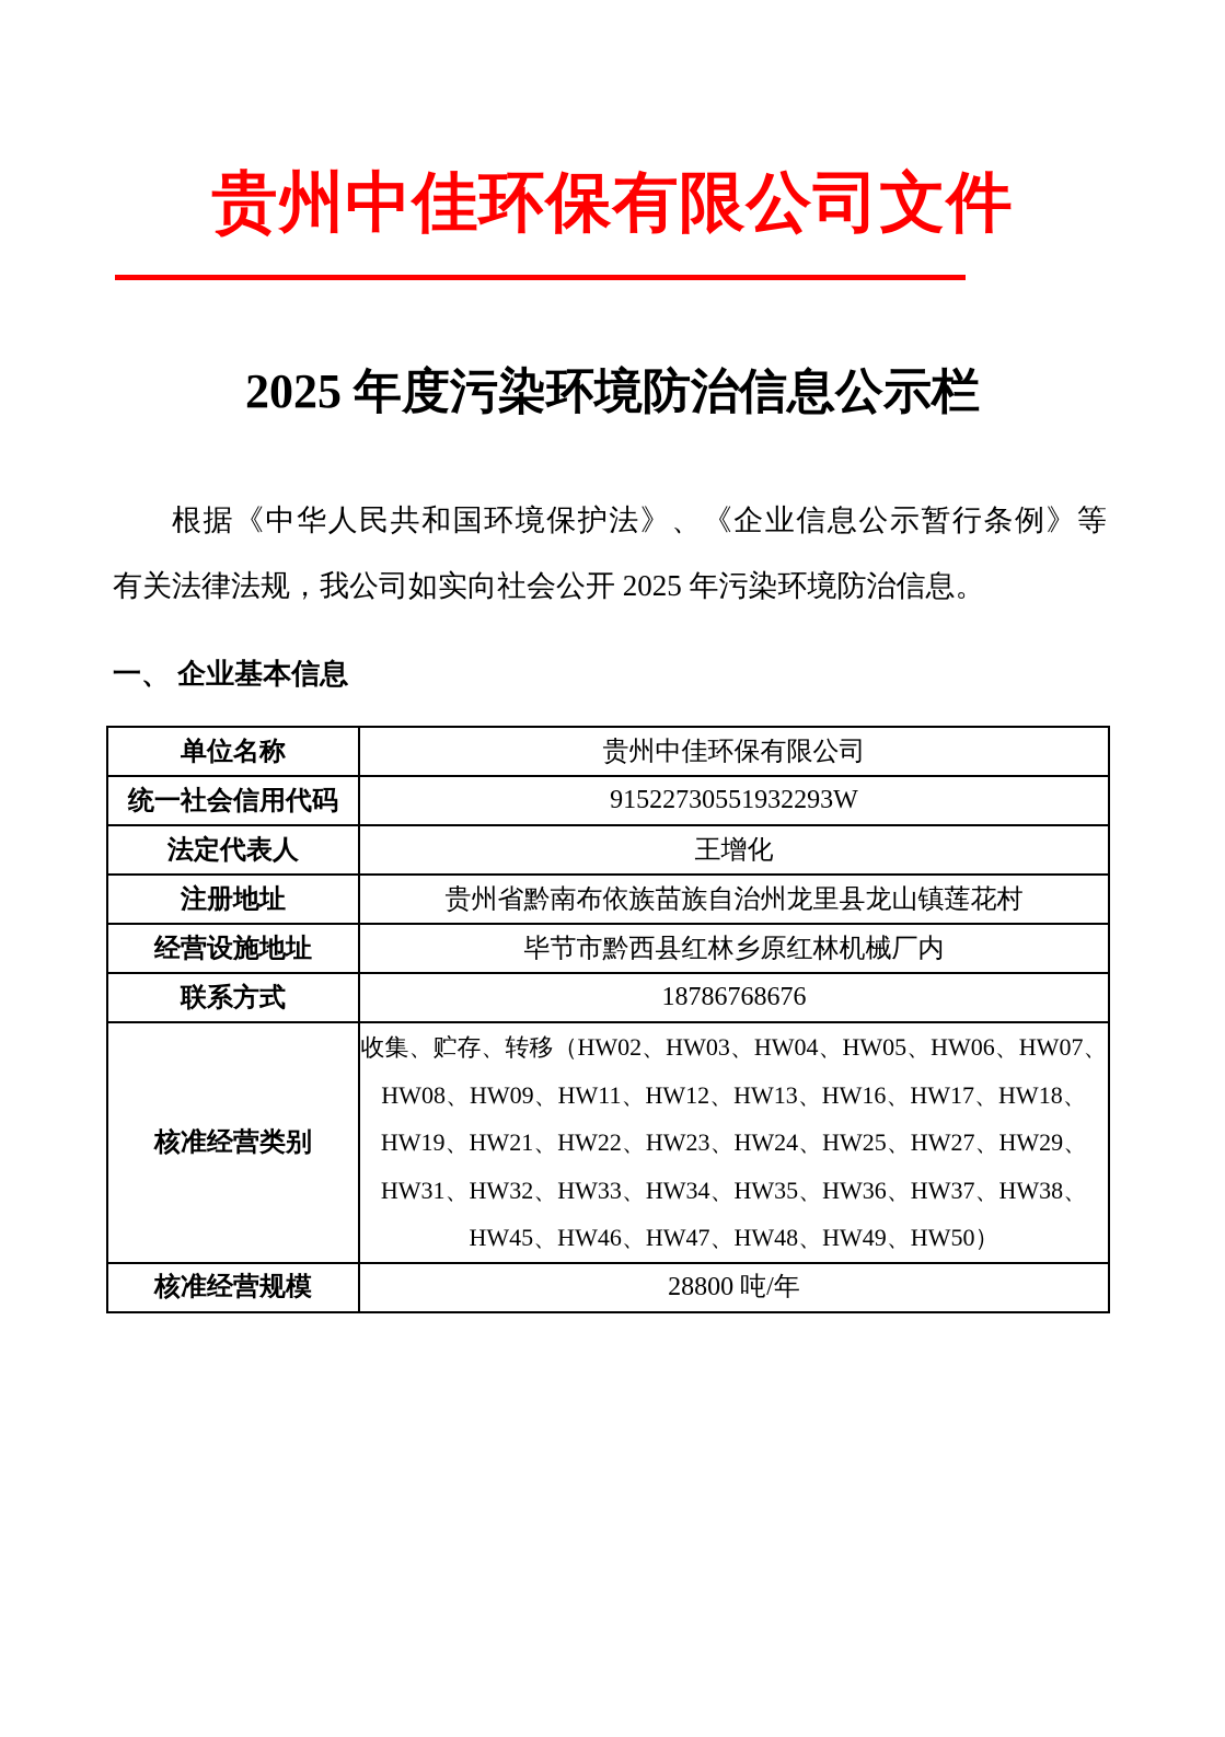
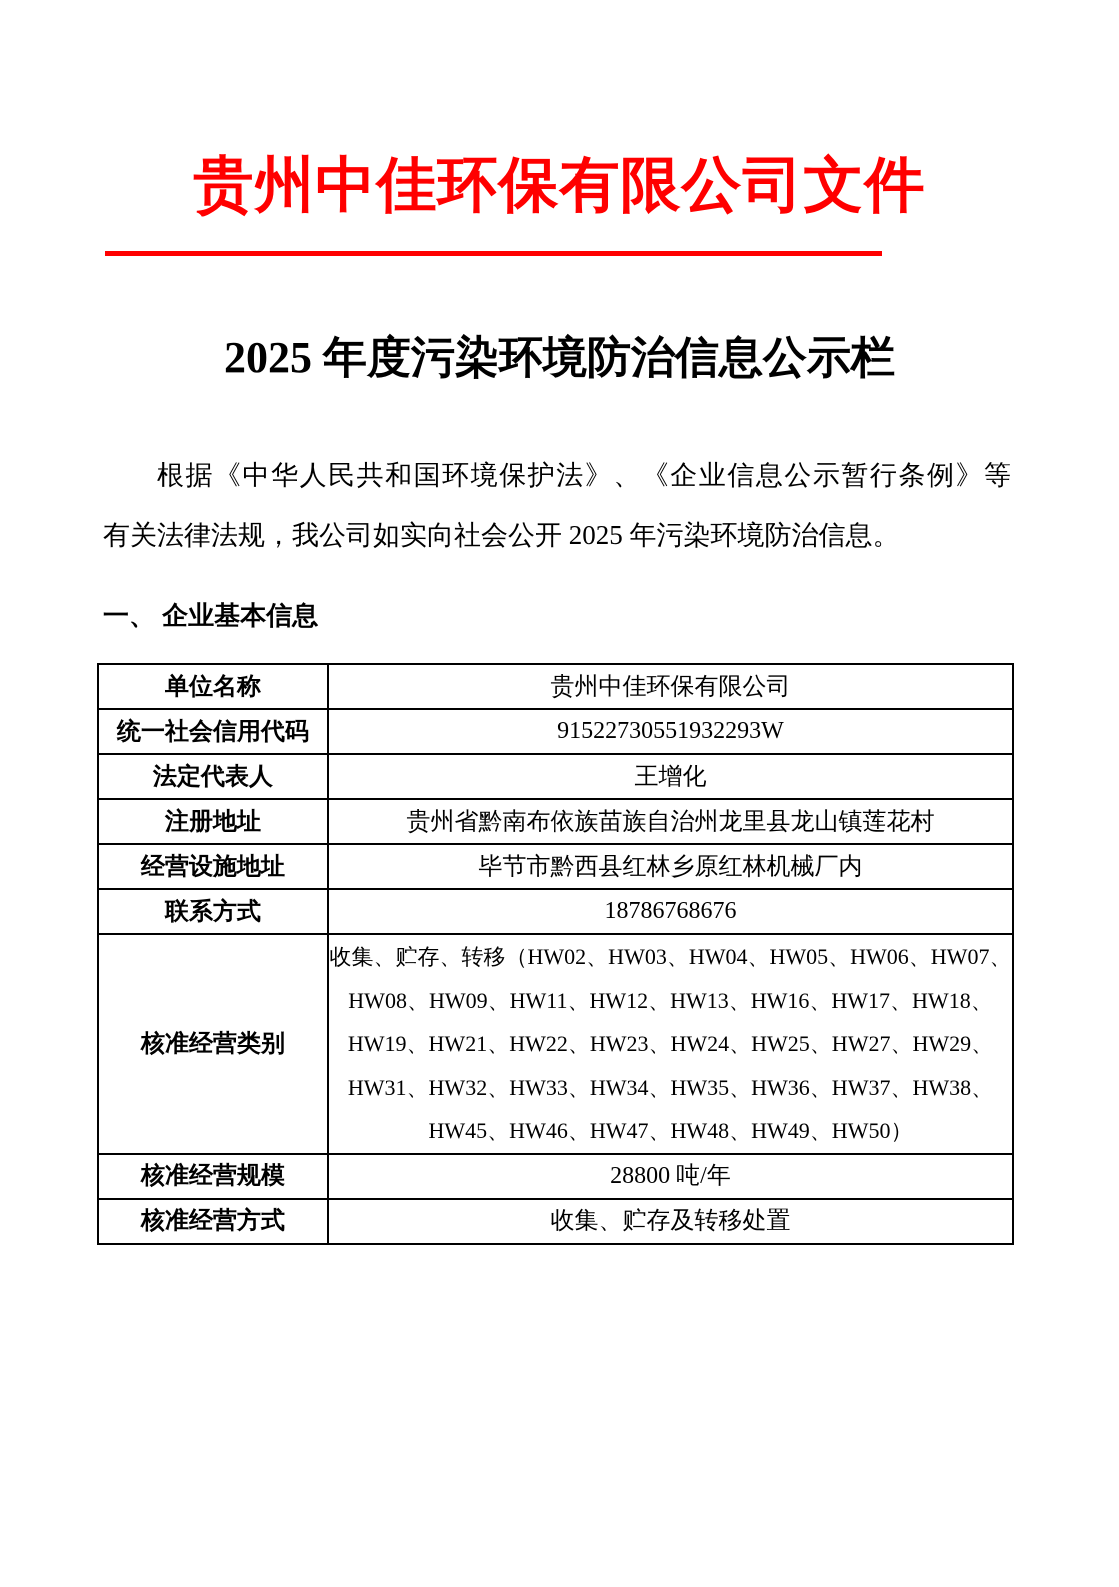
  贵州中佳环保有限公司文件
  2025 年度污染环境防治信息公示栏
  根据《中华人民共和国环境保护法》、《企业信息公示暂行条例》等
  有关法律法规，我公司如实向社会公开 2025 年污染环境防治信息。
  一、 企业基本信息
  单位名称	贵州中佳环保有限公司
  统一社会信用代码	91522730551932293W
  法定代表人	王增化
  注册地址	贵州省黔南布依族苗族自治州龙里县龙山镇莲花村
  经营设施地址	毕节市黔西县红林乡原红林机械厂内
  联系方式	18786768676
  核准经营类别	收集、贮存、转移（HW02、HW03、HW04、HW05、HW06、HW07、 HW08、HW09、HW11、HW12、HW13、HW16、HW17、HW18、 HW19、HW21、HW22、HW23、HW24、HW25、HW27、HW29、 HW31、HW32、HW33、HW34、HW35、HW36、HW37、HW38、 HW45、HW46、HW47、HW48、HW49、HW50）
  核准经营规模	28800 吨/年
+ 核准经营方式	收集、贮存及转移处置
